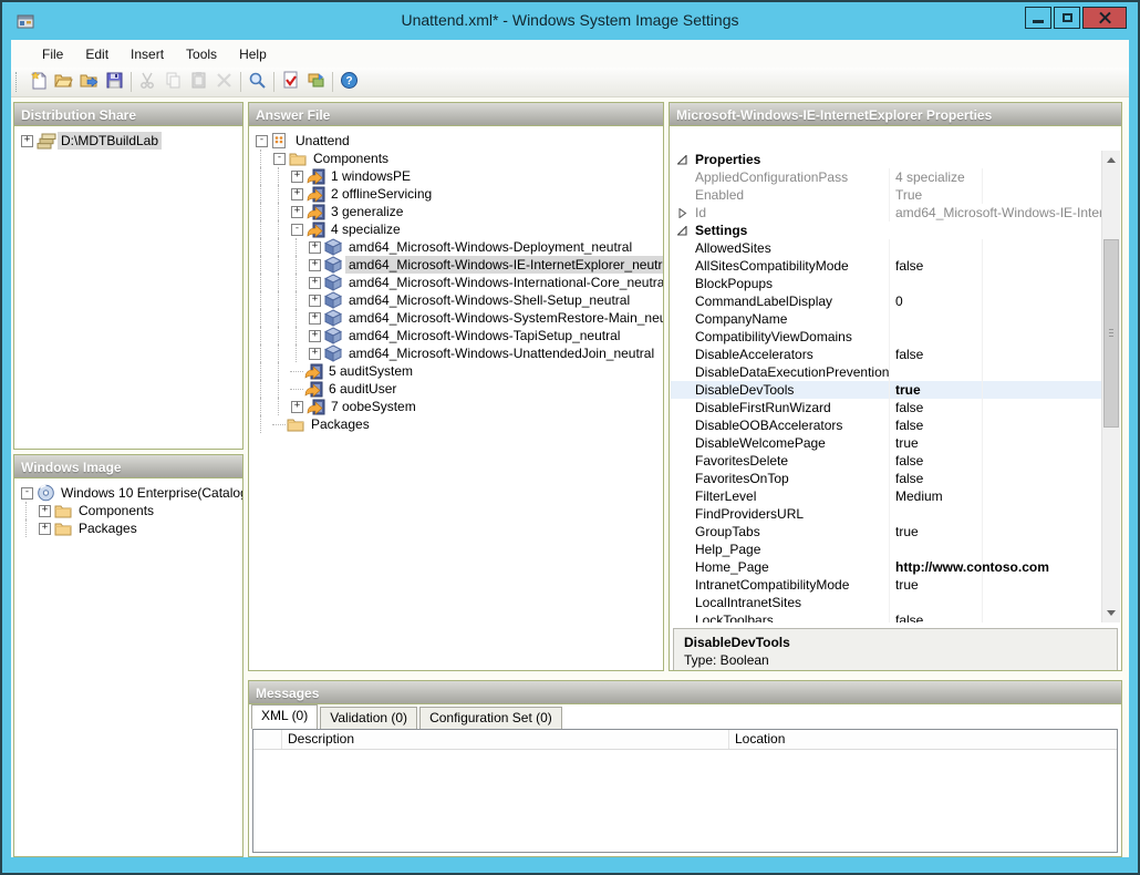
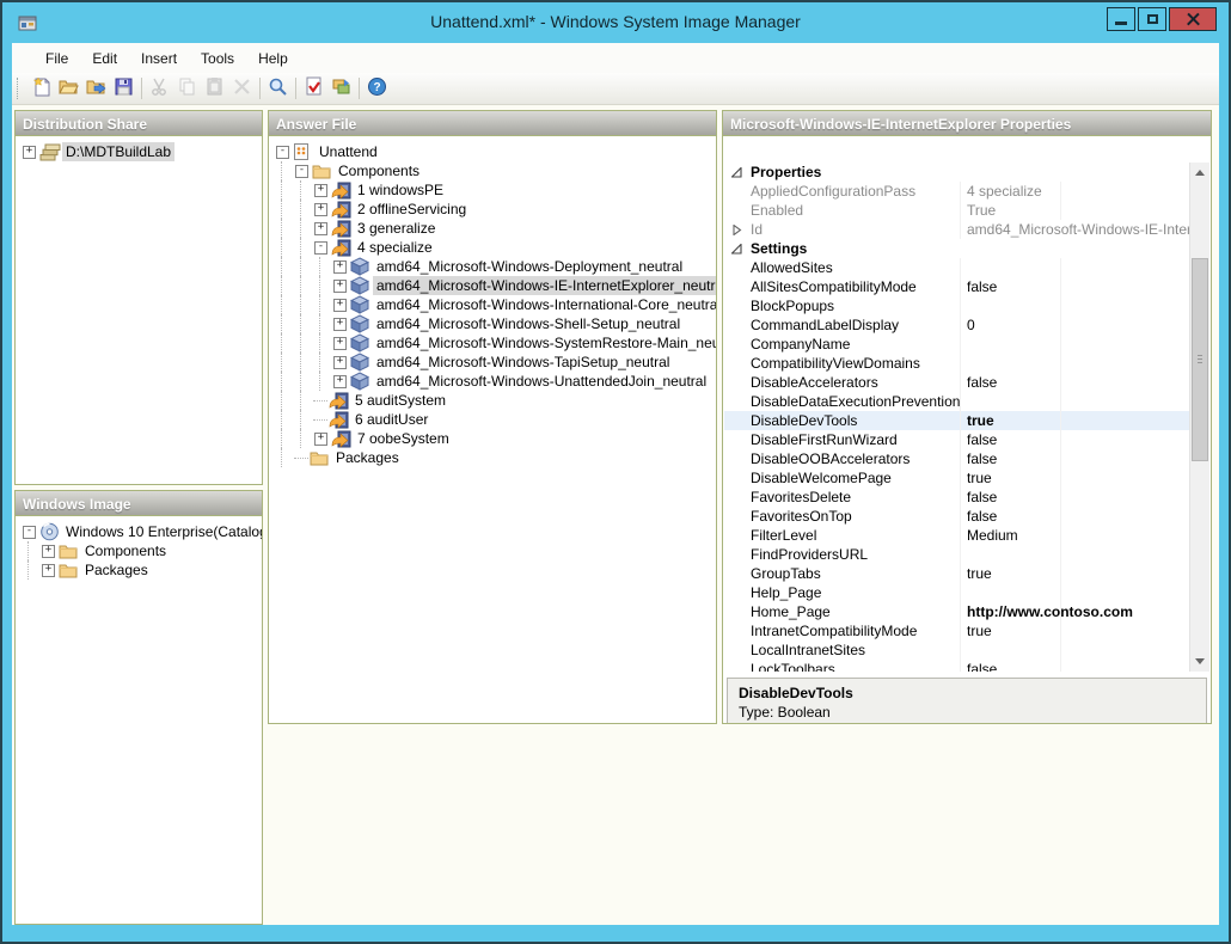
- Unattend.xml* - Windows System Image Settings
+ Unattend.xml* - Windows System Image Manager
  File
  Edit
  Insert
  Tools
  Help
  ?
  Distribution Share
  +
  D:\MDTBuildLab
  Windows Image
  -
  Windows 10 Enterprise(Catalo
  +
  Components
  +
  Packages
  Answer File
  -
  Unattend
  -
  Components
  +
  1 windowsPE
  +
  2 offlineServicing
  +
  3 generalize
  -
  4 specialize
  +
  amd64_Microsoft-Windows-Deployment_neutral
  +
  amd64_Microsoft-Windows-IE-InternetExplorer_neutr
  +
  amd64_Microsoft-Windows-International-Core_neutra
  +
  amd64_Microsoft-Windows-Shell-Setup_neutral
  +
  amd64_Microsoft-Windows-SystemRestore-Main_ne
  +
  amd64_Microsoft-Windows-TapiSetup_neutral
  +
  amd64_Microsoft-Windows-UnattendedJoin_neutral
  5 auditSystem
  6 auditUser
  +
  7 oobeSystem
  Packages
  Microsoft-Windows-IE-InternetExplorer Properties
  Properties
  AppliedConfigurationPass
  4 specialize
  Enabled
  True
  Id
  amd64_Microsoft-Windows-IE-Inte
  Settings
  AllowedSites
  AllSitesCompatibilityMode
  false
  BlockPopups
  CommandLabelDisplay
  0
  CompanyName
  CompatibilityViewDomains
  DisableAccelerators
  false
  DisableDataExecutionPrevention
  DisableDevTools
  true
  DisableFirstRunWizard
  false
  DisableOOBAccelerators
  false
  DisableWelcomePage
  true
  FavoritesDelete
  false
  FavoritesOnTop
  false
  FilterLevel
  Medium
  FindProvidersURL
  GroupTabs
  true
  Help_Page
  Home_Page
  IntranetCompatibilityMode
  true
  LocalIntranetSites
  LockToolbars
  false
  DisableDevTools
  Type: Boolean
- Messages
- XML (0)
- Validation (0)
- Configuration Set (0)
- Description
- Location
